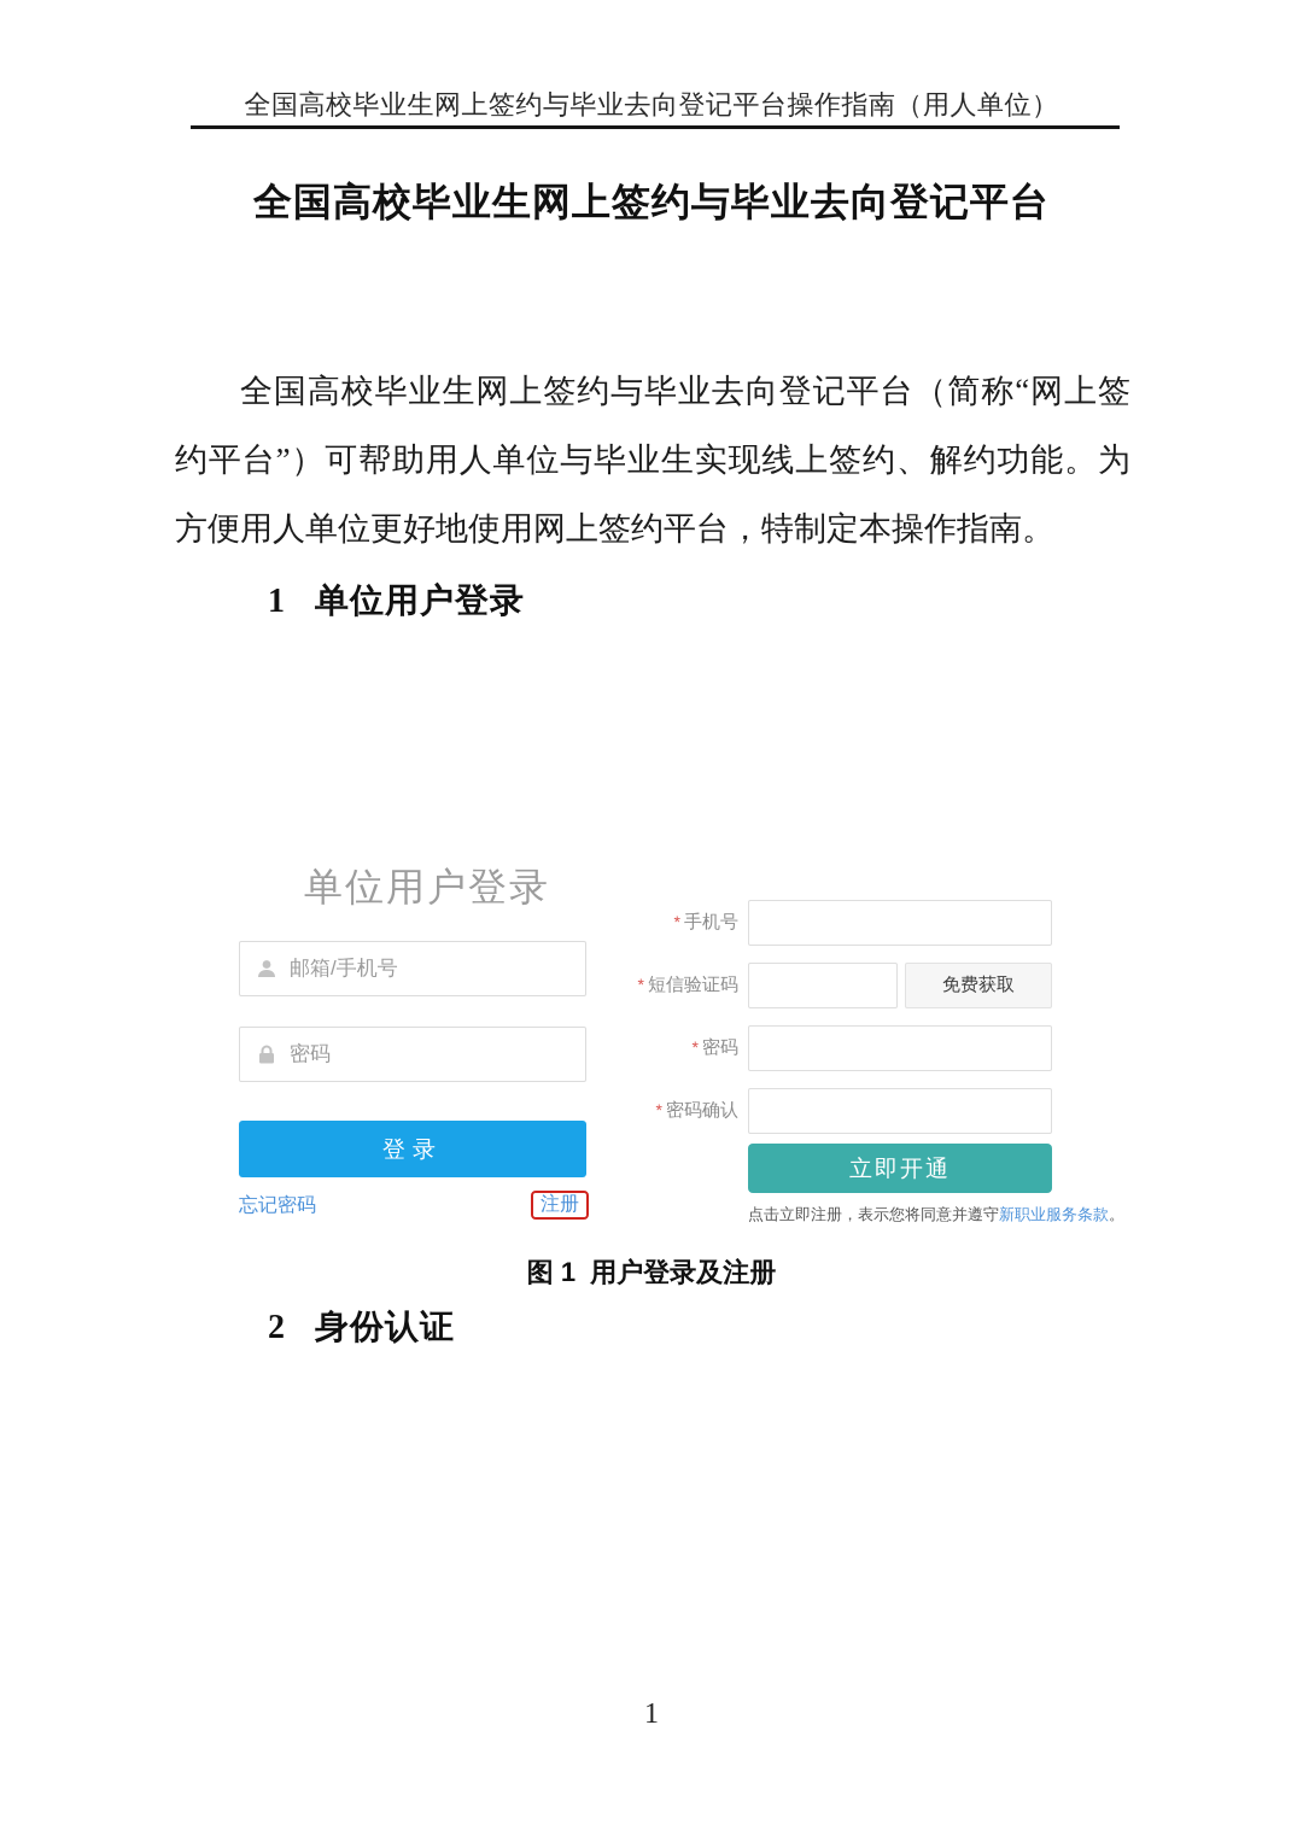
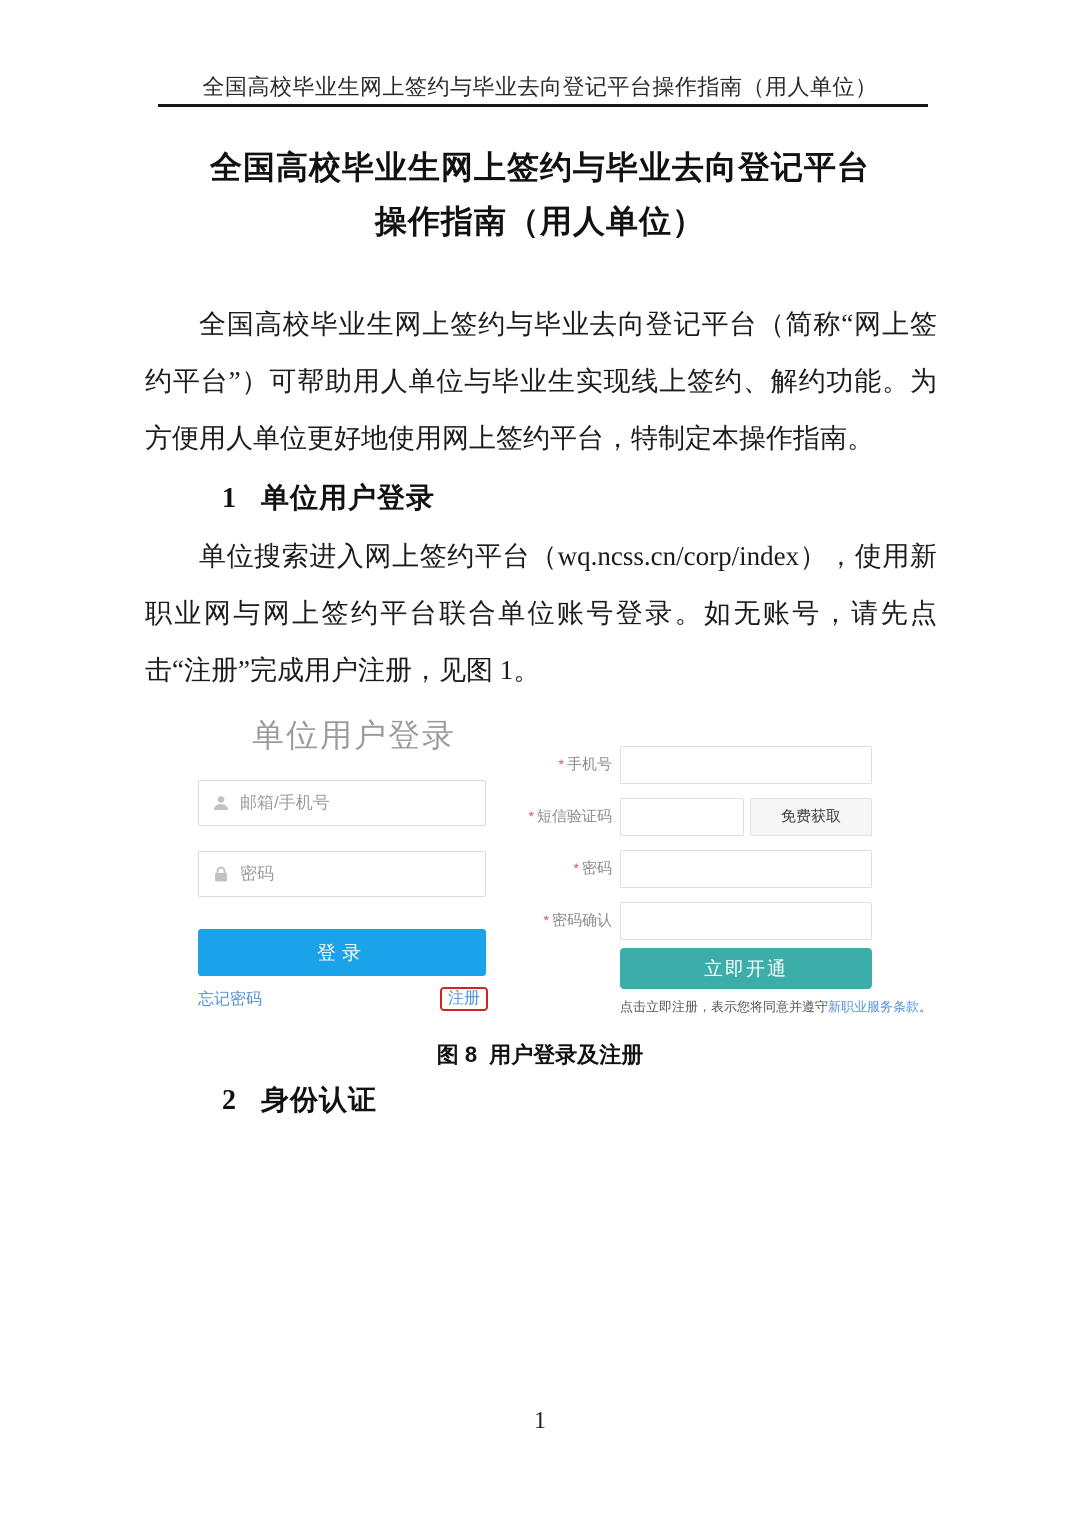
  全国高校毕业生网上签约与毕业去向登记平台操作指南（用人单位）
  全国高校毕业生网上签约与毕业去向登记平台
+ 操作指南（用人单位）
  全国高校毕业生网上签约与毕业去向登记平台（简称“网上签约平台”）可帮助用人单位与毕业生实现线上签约、解约功能。为方便用人单位更好地使用网上签约平台，特制定本操作指南。
  1 单位用户登录
+ 单位搜索进入网上签约平台（wq.ncss.cn/corp/index），使用新职业网与网上签约平台联合单位账号登录。如无账号，请先点击“注册”完成用户注册，见图 1。
  单位用户登录
  邮箱/手机号
  密码
  登录
  忘记密码
  注册
  * 手机号
  * 短信验证码
  免费获取
  * 密码
  * 密码确认
  立即开通
  点击立即注册，表示您将同意并遵守新职业服务条款。
- 图 1 用户登录及注册
+ 图 8 用户登录及注册
  2 身份认证
  1
